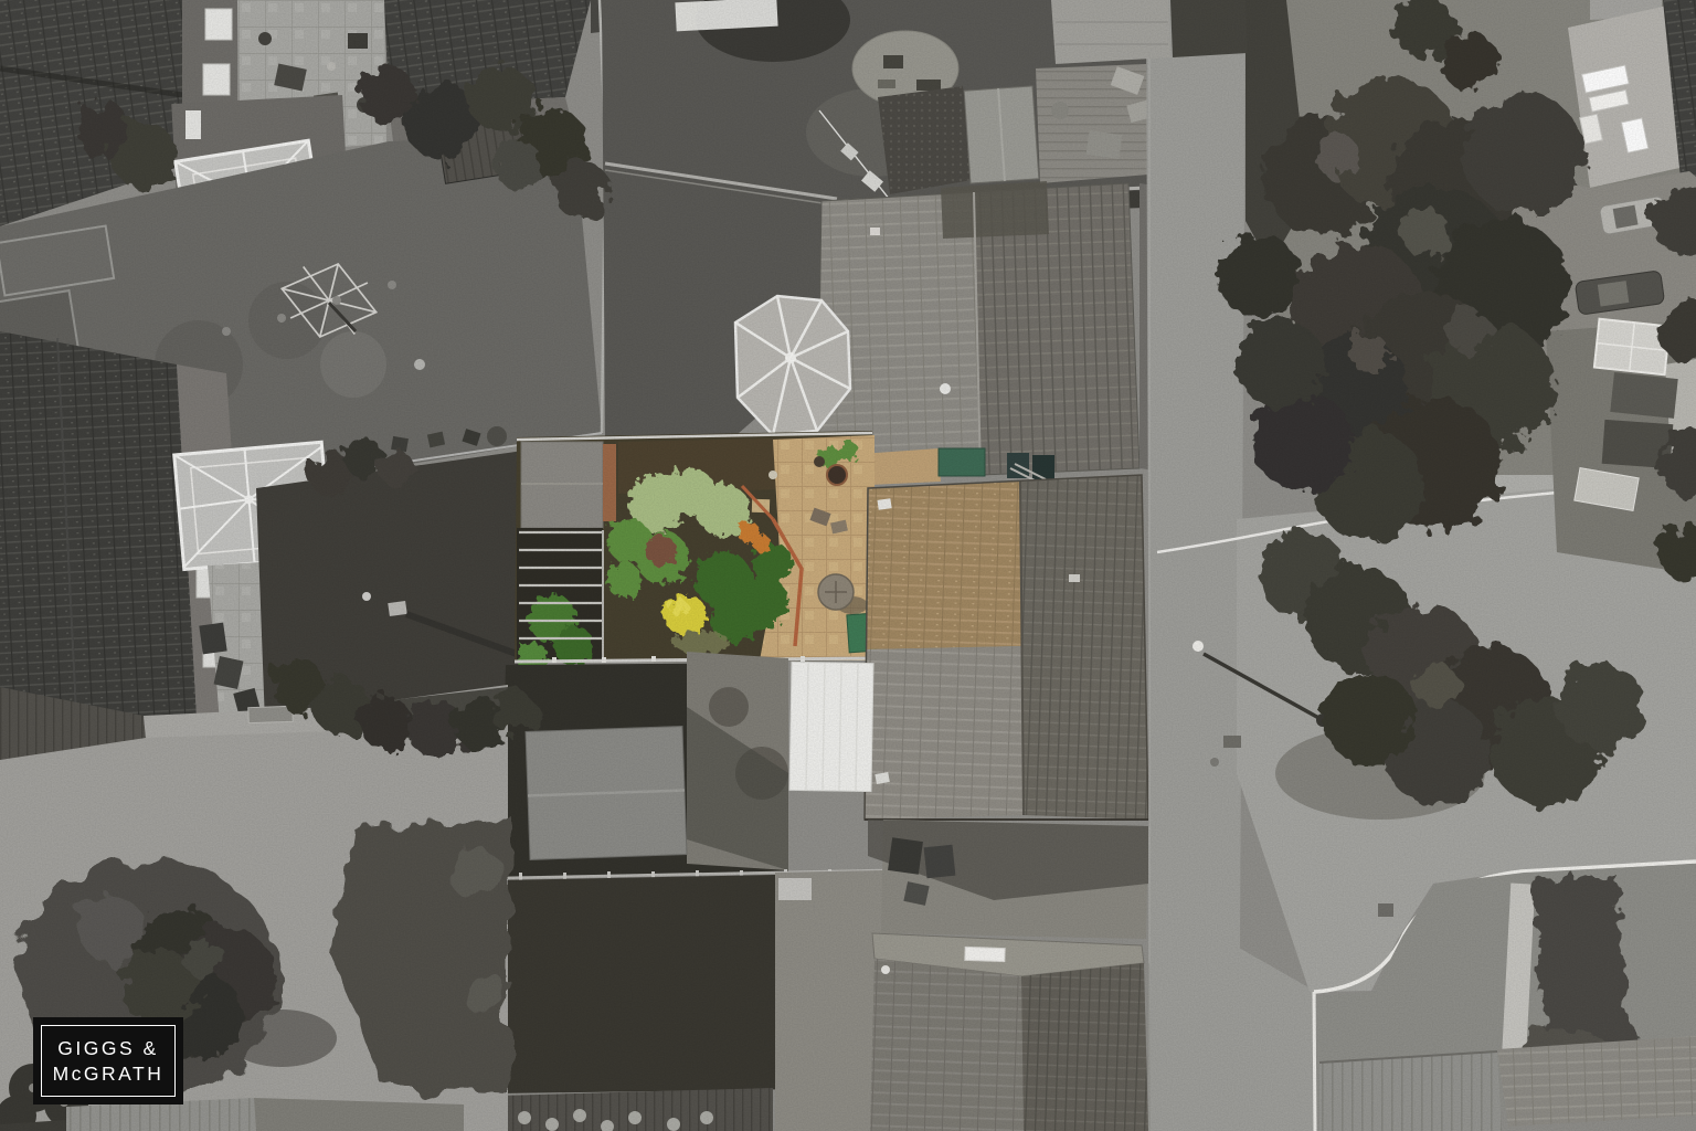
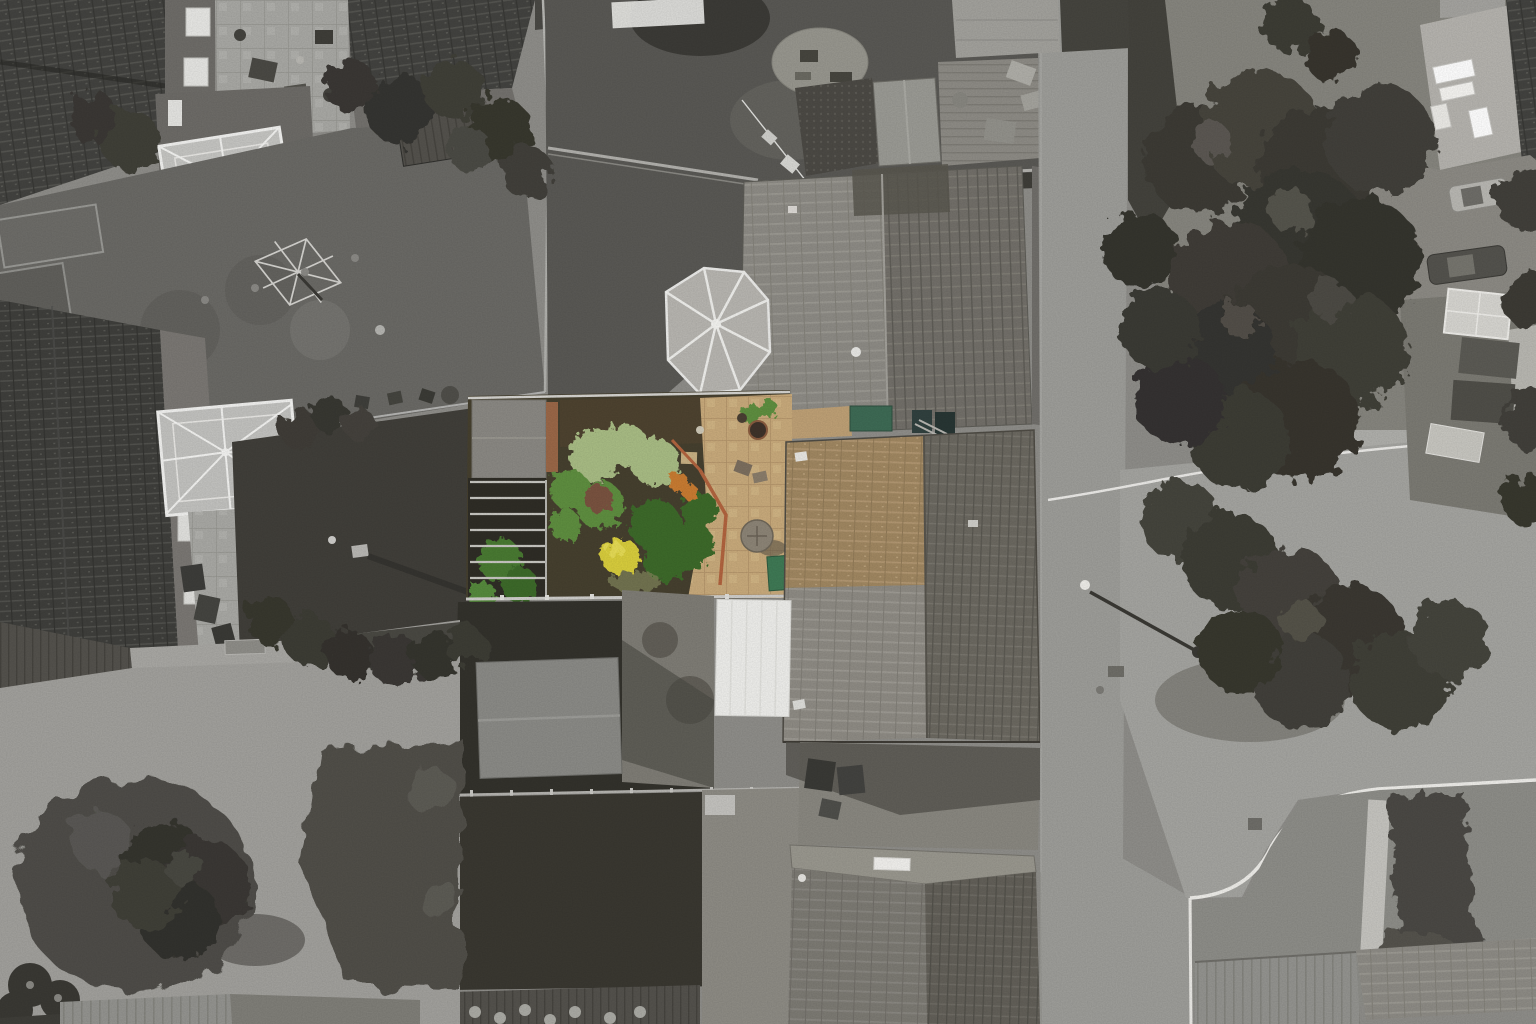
- GIGGS &
- McGRATH
